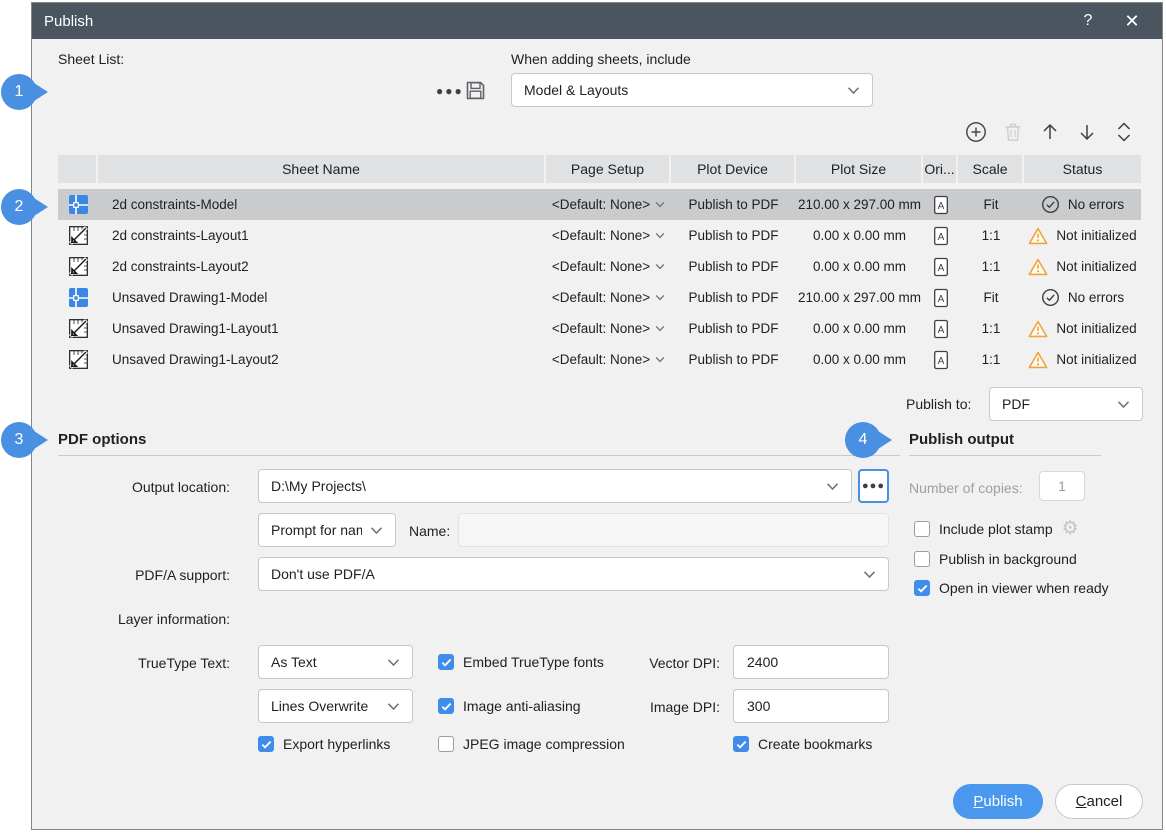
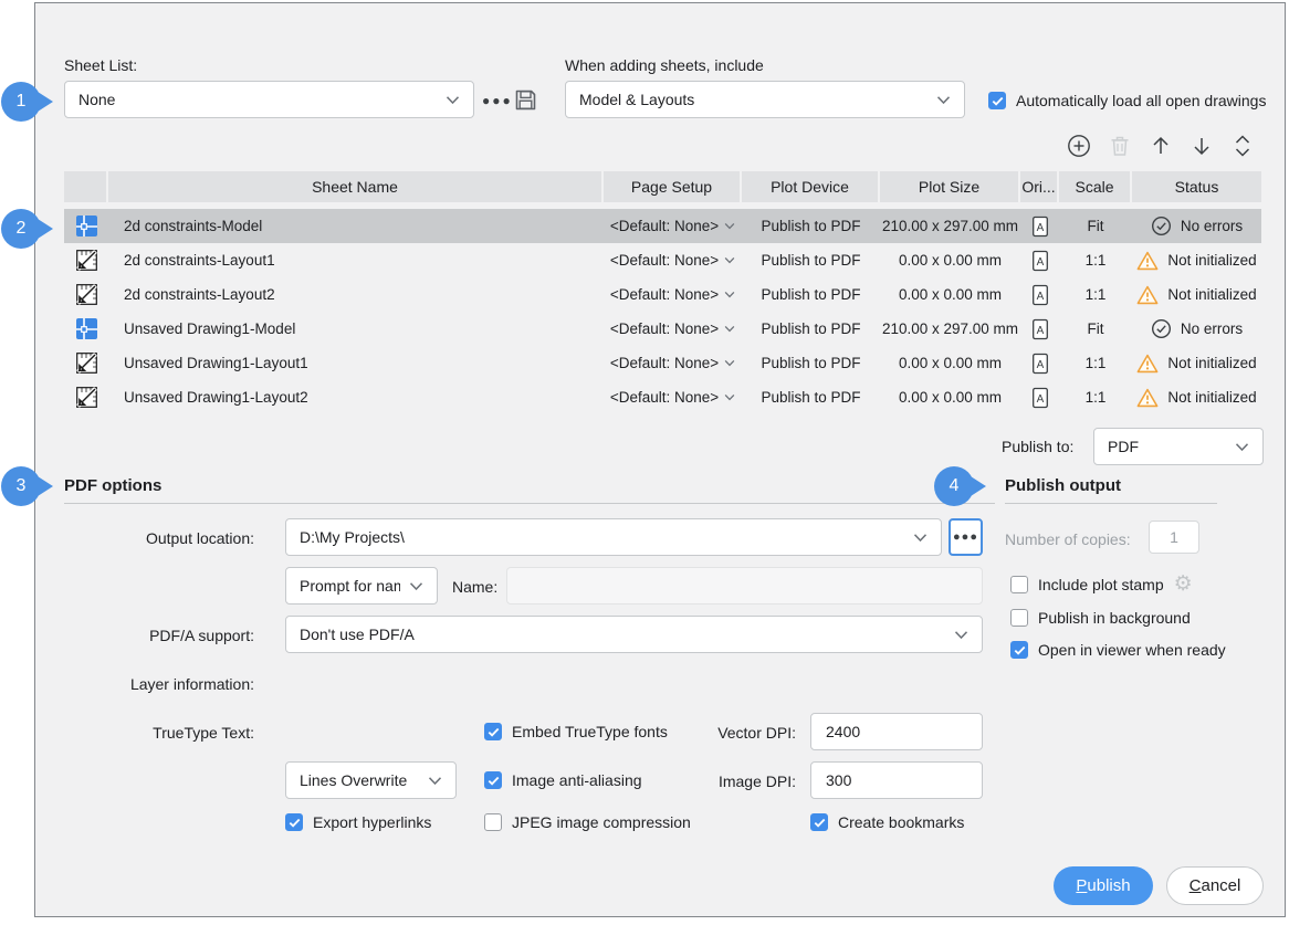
- Publish
- ?
- ✕
  Sheet List:
+ None
  ●●●
  When adding sheets, include
  Model & Layouts
+ Automatically load all open drawings
  Sheet Name
  Page Setup
  Plot Device
  Plot Size
  Ori...
  Scale
  Status
  2d constraints-Model
  <Default: None>
  Publish to PDF
  210.00 x 297.00 mm
  A
  Fit
  No errors
  2d constraints-Layout1
  <Default: None>
  Publish to PDF
  0.00 x 0.00 mm
  A
  1:1
  Not initialized
  2d constraints-Layout2
  <Default: None>
  Publish to PDF
  0.00 x 0.00 mm
  A
  1:1
  Not initialized
  Unsaved Drawing1-Model
  <Default: None>
  Publish to PDF
  210.00 x 297.00 mm
  A
  Fit
  No errors
  Unsaved Drawing1-Layout1
  <Default: None>
  Publish to PDF
  0.00 x 0.00 mm
  A
  1:1
  Not initialized
  Unsaved Drawing1-Layout2
  <Default: None>
  Publish to PDF
  0.00 x 0.00 mm
  A
  1:1
  Not initialized
  Publish to:
  PDF
  PDF options
  Publish output
  Output location:
  D:\My Projects\
  ●●●
  Prompt for nam
  Name:
  PDF/A support:
  Don't use PDF/A
  Layer information:
  TrueType Text:
- As Text
  Embed TrueType fonts
  Vector DPI:
  2400
  Lines Overwrite
  Image anti-aliasing
  Image DPI:
  300
  Export hyperlinks
  JPEG image compression
  Create bookmarks
  Number of copies:
  1
  Include plot stamp
  ⚙
  Publish in background
  Open in viewer when ready
  P
  ublish
  C
  ancel
  1
  2
  3
  4
